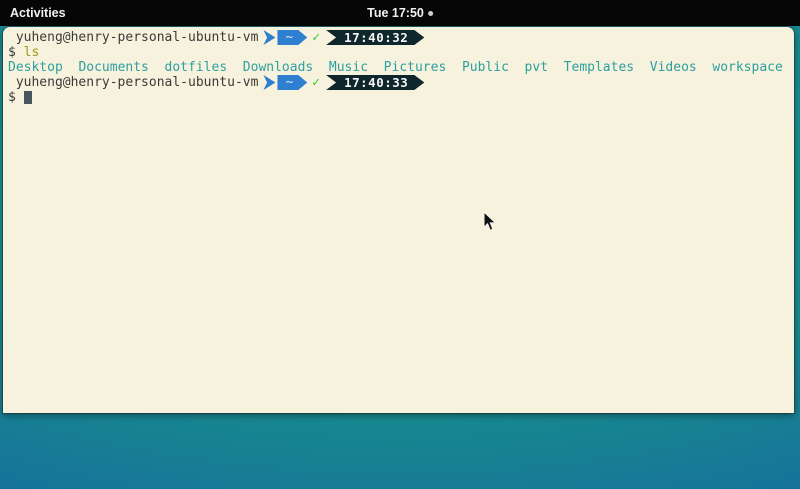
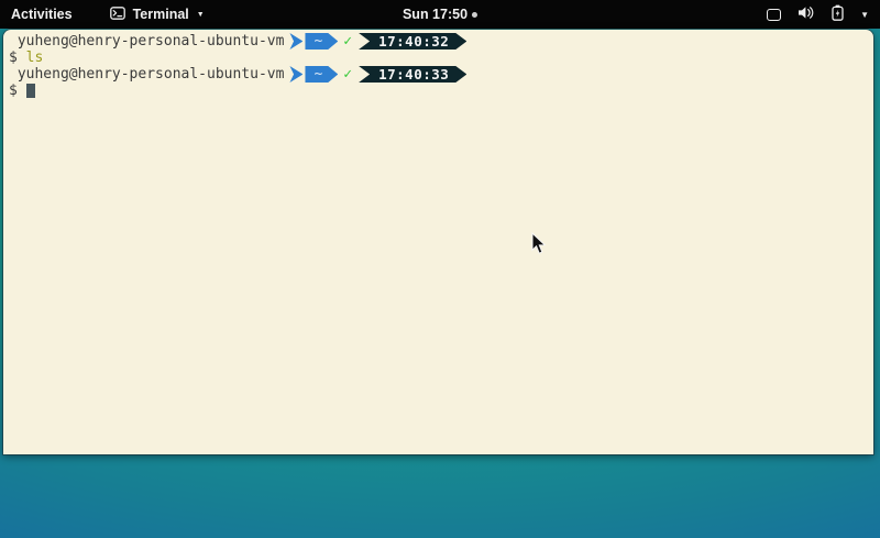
  Activities
+ Terminal
- Tue 17:50
+ Sun 17:50
+ ▼
  yuheng@henry-personal-ubuntu-vm
  ~
  ✓
  17:40:32
  $
  ls
- Desktop
- Documents
- dotfiles
- Downloads
- Music
- Pictures
- Public
- pvt
- Templates
- Videos
- workspace
  yuheng@henry-personal-ubuntu-vm
  ~
  ✓
  17:40:33
  $
